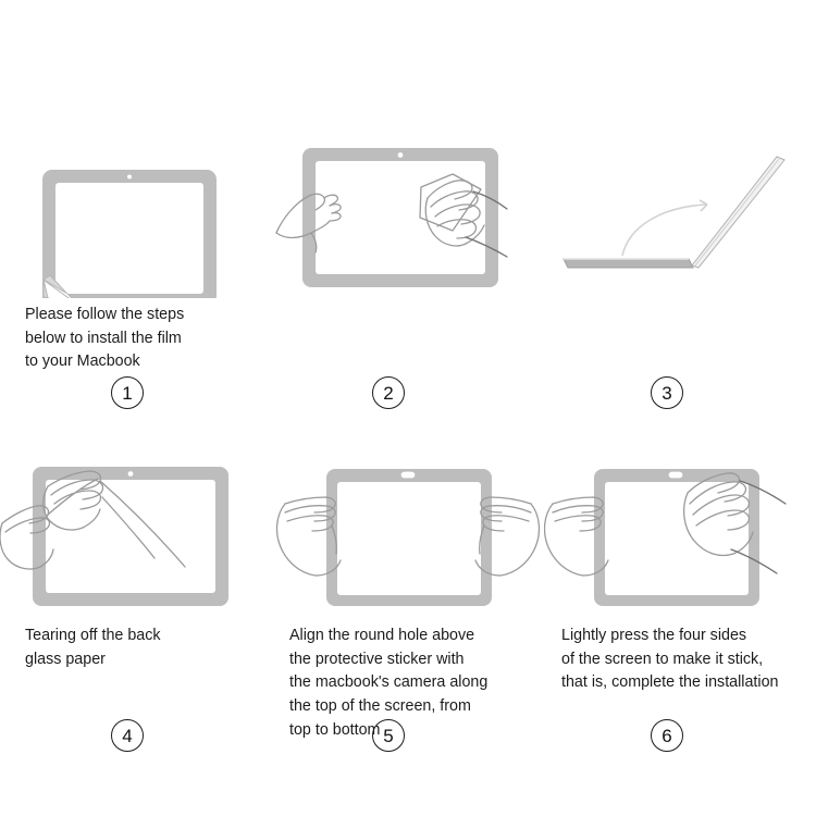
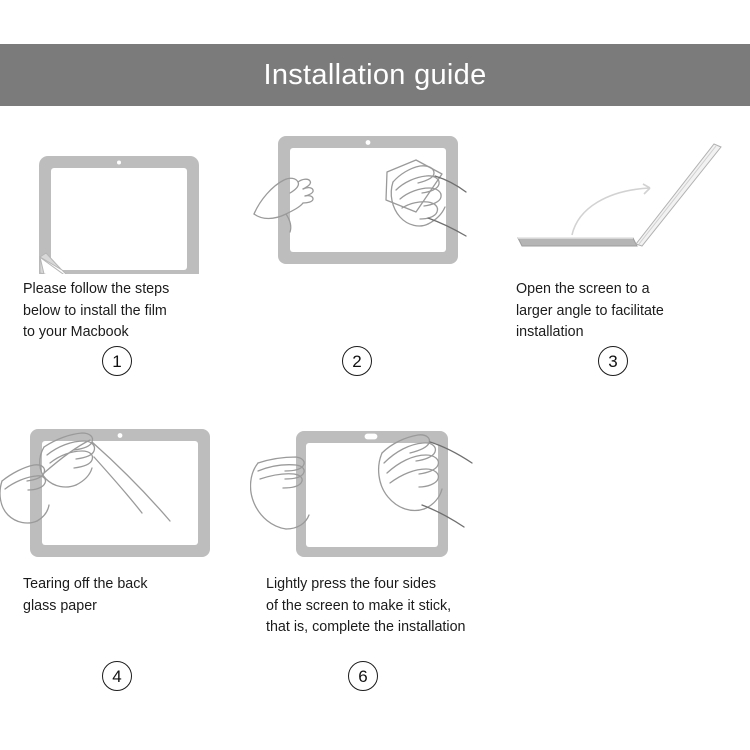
+ Installation guide
  Please follow the steps
  below to install the film
  to your Macbook
  1
  2
+ Open the screen to a
+ larger angle to facilitate
+ installation
  3
  Tearing off the back
  glass paper
  4
- Align the round hole above
- the protective sticker with
- the macbook's camera along
- the top of the screen, from
- top to bottom
- 5
  Lightly press the four sides
  of the screen to make it stick,
  that is, complete the installation
  6
